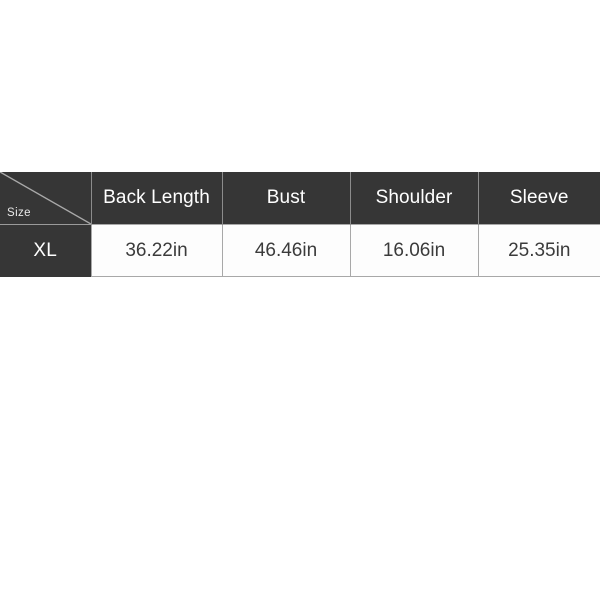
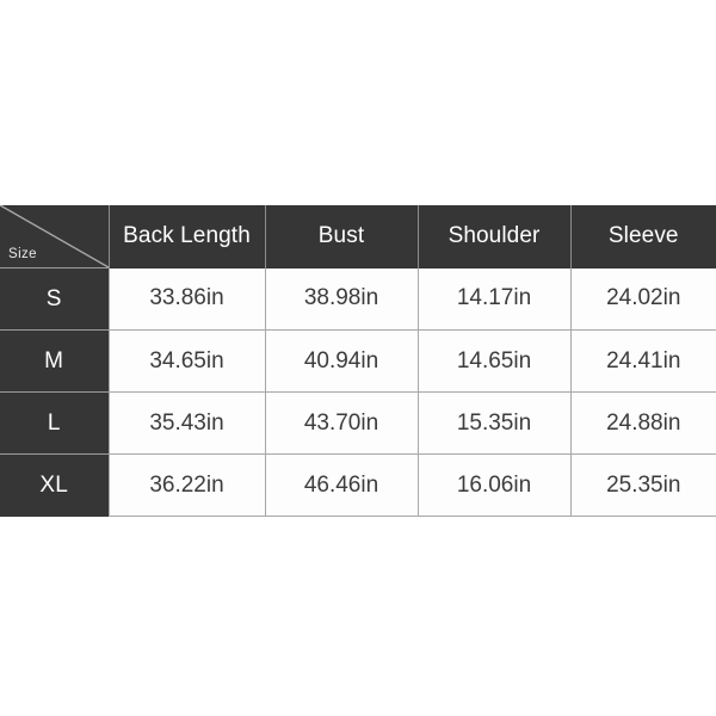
  Size	Back Length	Bust	Shoulder	Sleeve
+ S	33.86in	38.98in	14.17in	24.02in
+ M	34.65in	40.94in	14.65in	24.41in
+ L	35.43in	43.70in	15.35in	24.88in
  XL	36.22in	46.46in	16.06in	25.35in
